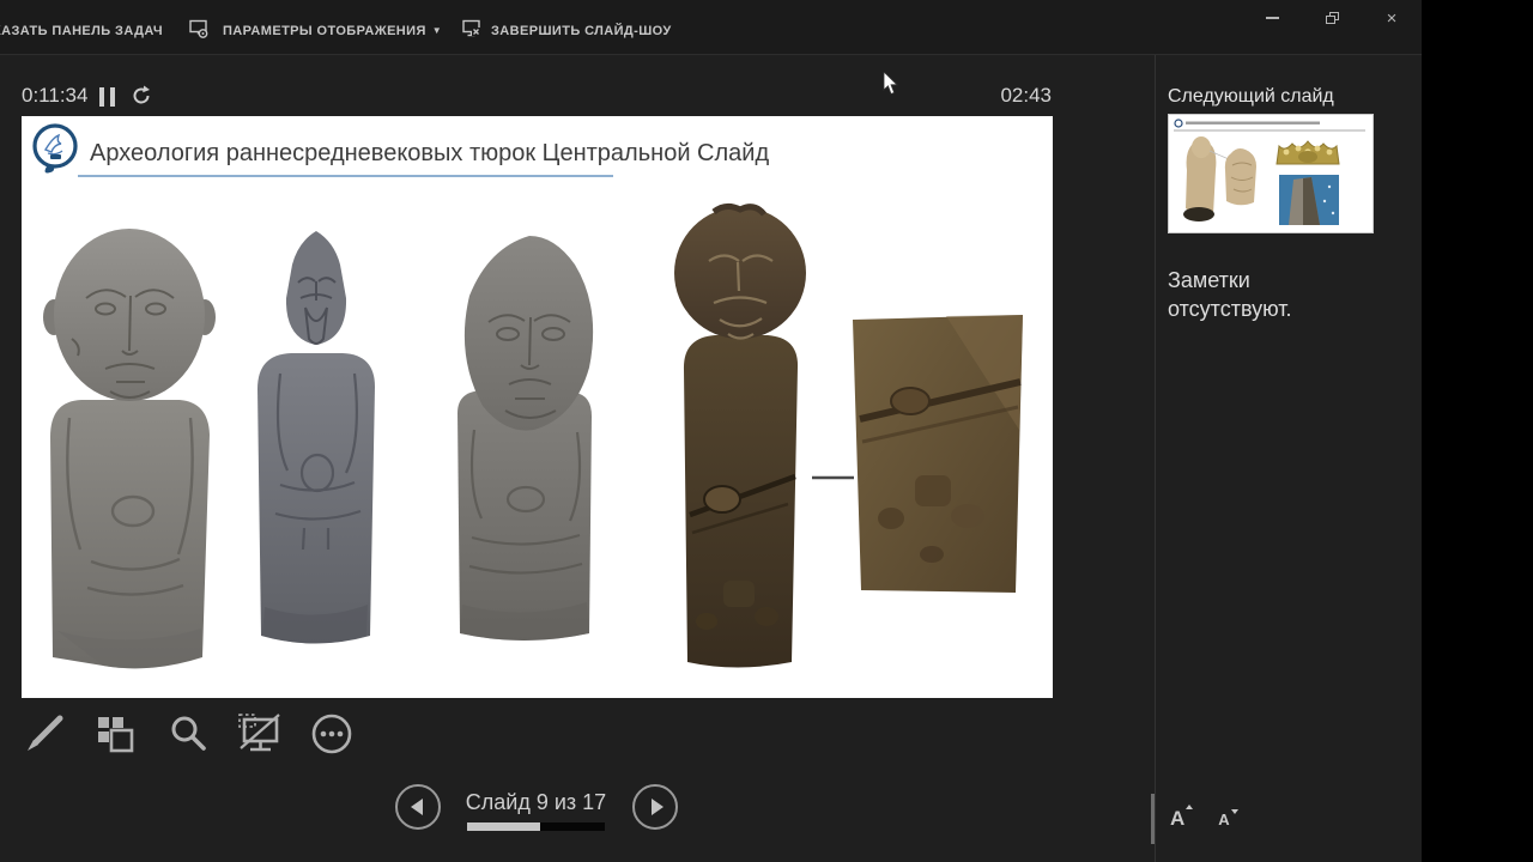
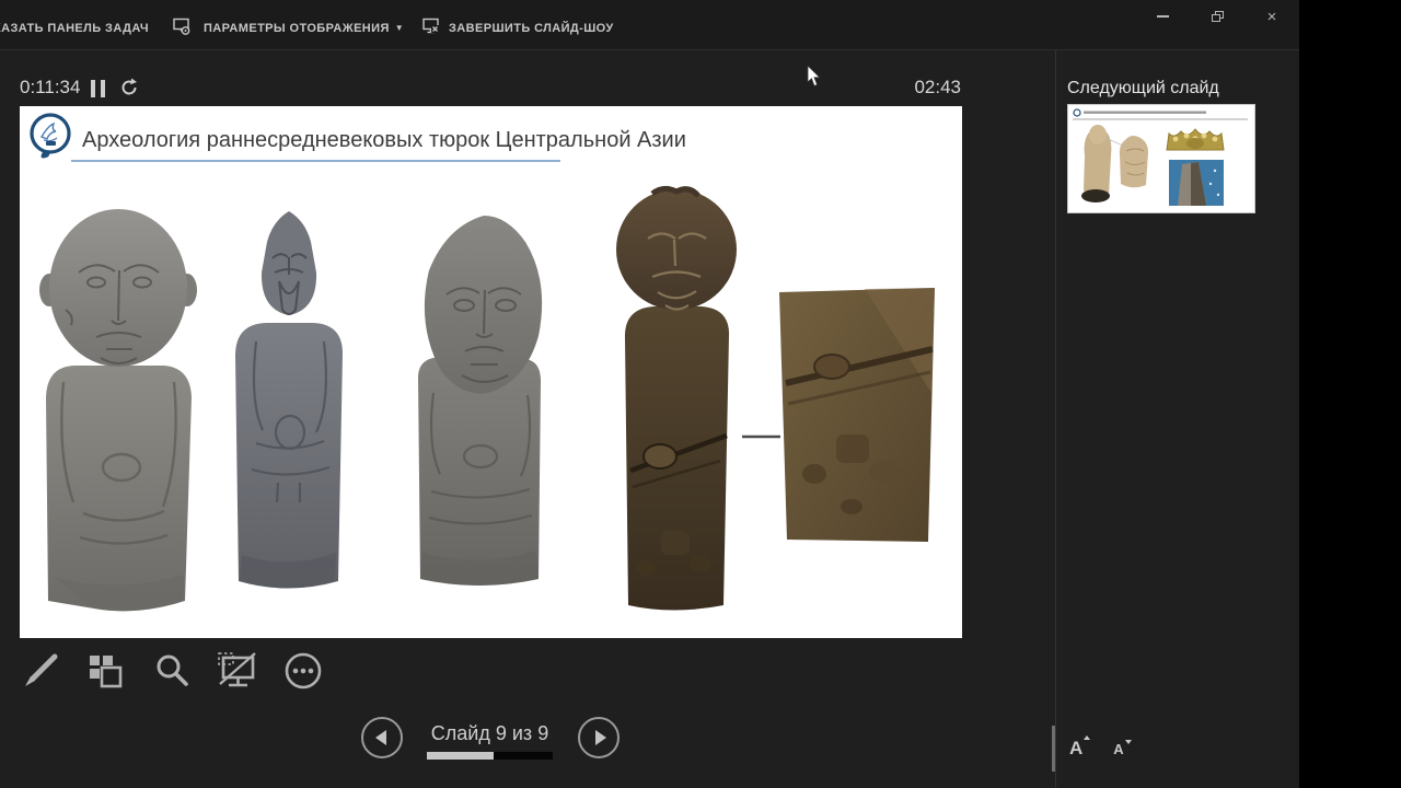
  АЗАТЬ ПАНЕЛЬ ЗАДАЧ
  ПАРАМЕТРЫ ОТОБРАЖЕНИЯ ▼
  ЗАВЕРШИТЬ СЛАЙД-ШОУ
  ×
  0:11:34
  02:43
- Археология раннесредневековых тюрок Центральной Слайд
+ Археология раннесредневековых тюрок Центральной Азии
- Слайд 9 из 17
+ Слайд 9 из 9
  Следующий слайд
- Заметки отсутствуют.
  A
  A
